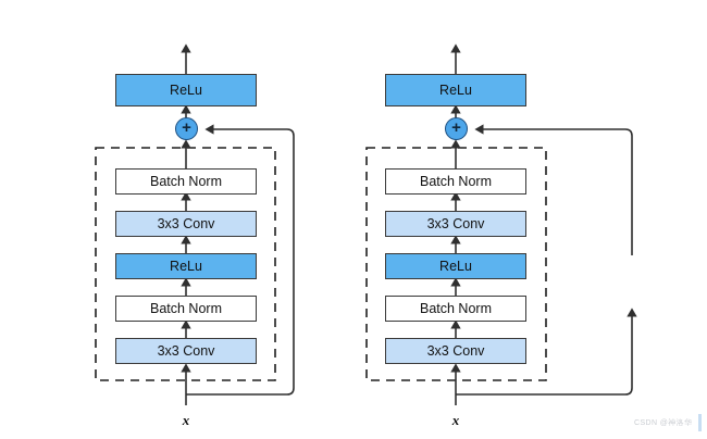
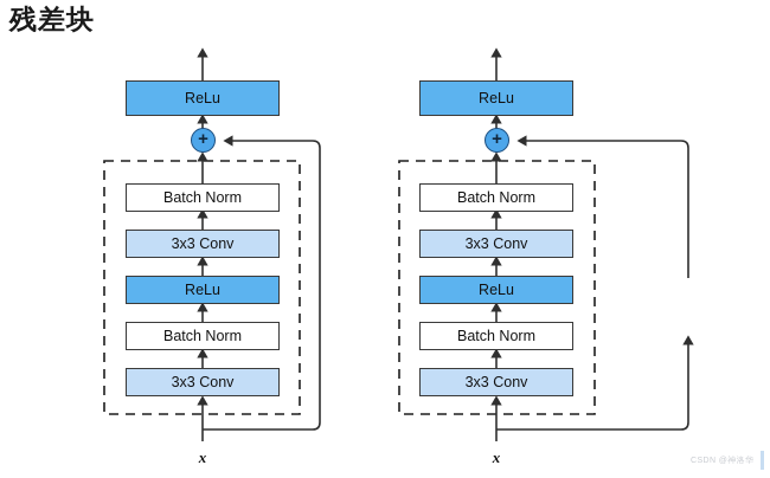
+ 残差块
  ReLu
  +
  Batch Norm
  3x3 Conv
  ReLu
  Batch Norm
  3x3 Conv
  x
  ReLu
  +
  Batch Norm
  3x3 Conv
  ReLu
  Batch Norm
  3x3 Conv
  x
